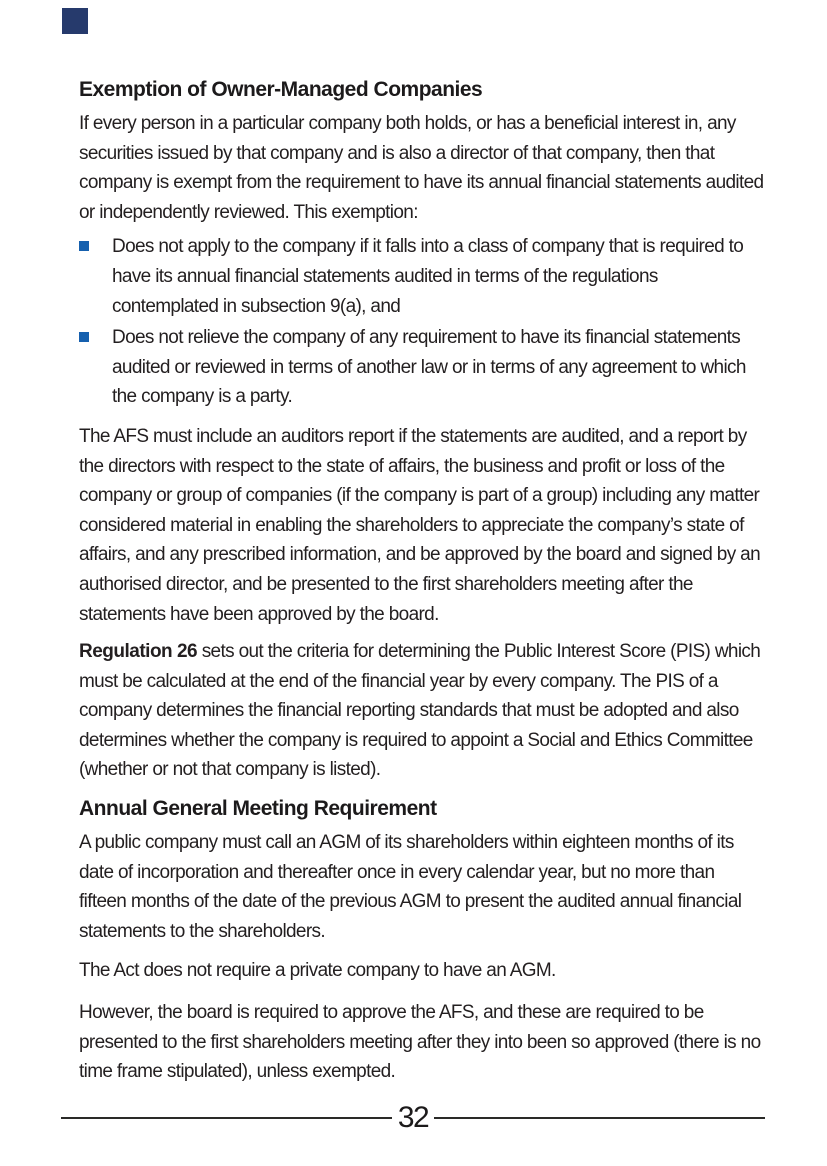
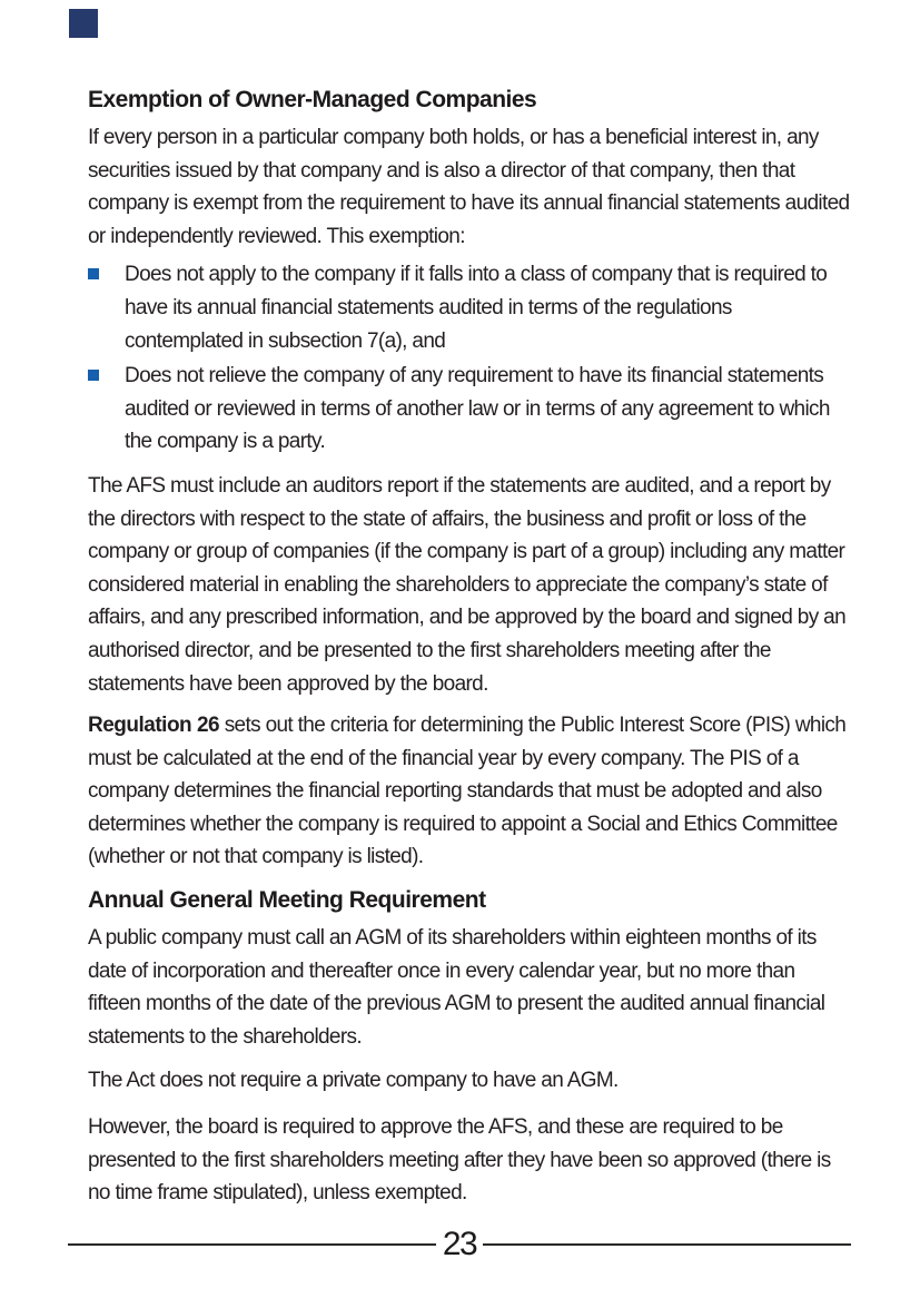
  Exemption of Owner-Managed Companies
  If every person in a particular company both holds, or has a beneficial interest in, any securities issued by that company and is also a director of that company, then that company is exempt from the requirement to have its annual financial statements audited or independently reviewed. This exemption:
- Does not apply to the company if it falls into a class of company that is required to have its annual financial statements audited in terms of the regulations contemplated in subsection 9(a), and
+ Does not apply to the company if it falls into a class of company that is required to have its annual financial statements audited in terms of the regulations contemplated in subsection 7(a), and
  Does not relieve the company of any requirement to have its financial statements audited or reviewed in terms of another law or in terms of any agreement to which the company is a party.
  The AFS must include an auditors report if the statements are audited, and a report by the directors with respect to the state of affairs, the business and profit or loss of the company or group of companies (if the company is part of a group) including any matter considered material in enabling the shareholders to appreciate the company’s state of affairs, and any prescribed information, and be approved by the board and signed by an authorised director, and be presented to the first shareholders meeting after the statements have been approved by the board.
  Regulation 26 sets out the criteria for determining the Public Interest Score (PIS) which must be calculated at the end of the financial year by every company. The PIS of a company determines the financial reporting standards that must be adopted and also determines whether the company is required to appoint a Social and Ethics Committee (whether or not that company is listed).
  Annual General Meeting Requirement
  A public company must call an AGM of its shareholders within eighteen months of its date of incorporation and thereafter once in every calendar year, but no more than fifteen months of the date of the previous AGM to present the audited annual financial statements to the shareholders.
  The Act does not require a private company to have an AGM.
- However, the board is required to approve the AFS, and these are required to be presented to the first shareholders meeting after they into been so approved (there is no time frame stipulated), unless exempted.
+ However, the board is required to approve the AFS, and these are required to be presented to the first shareholders meeting after they have been so approved (there is no time frame stipulated), unless exempted.
- 32
+ 23
